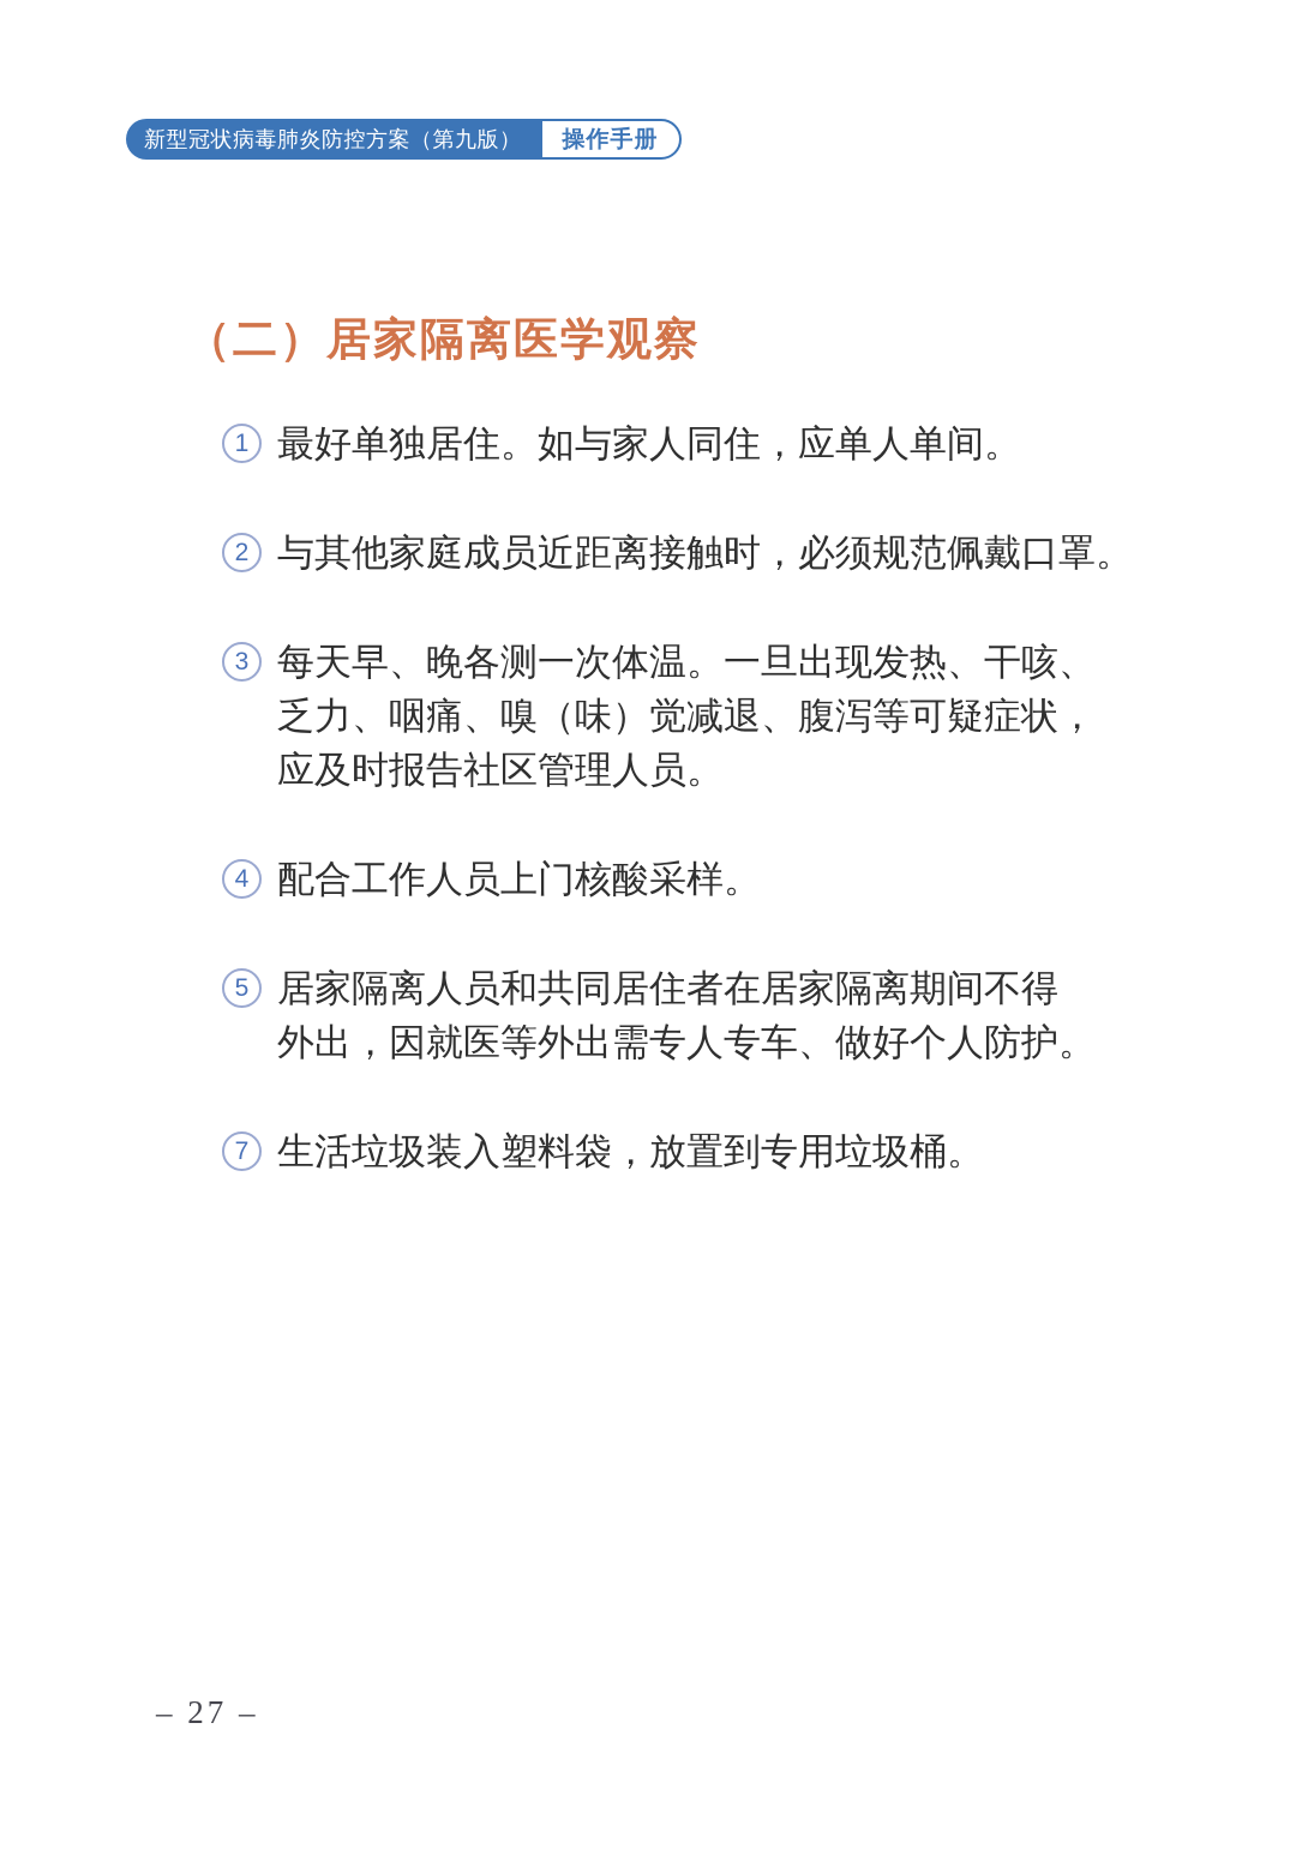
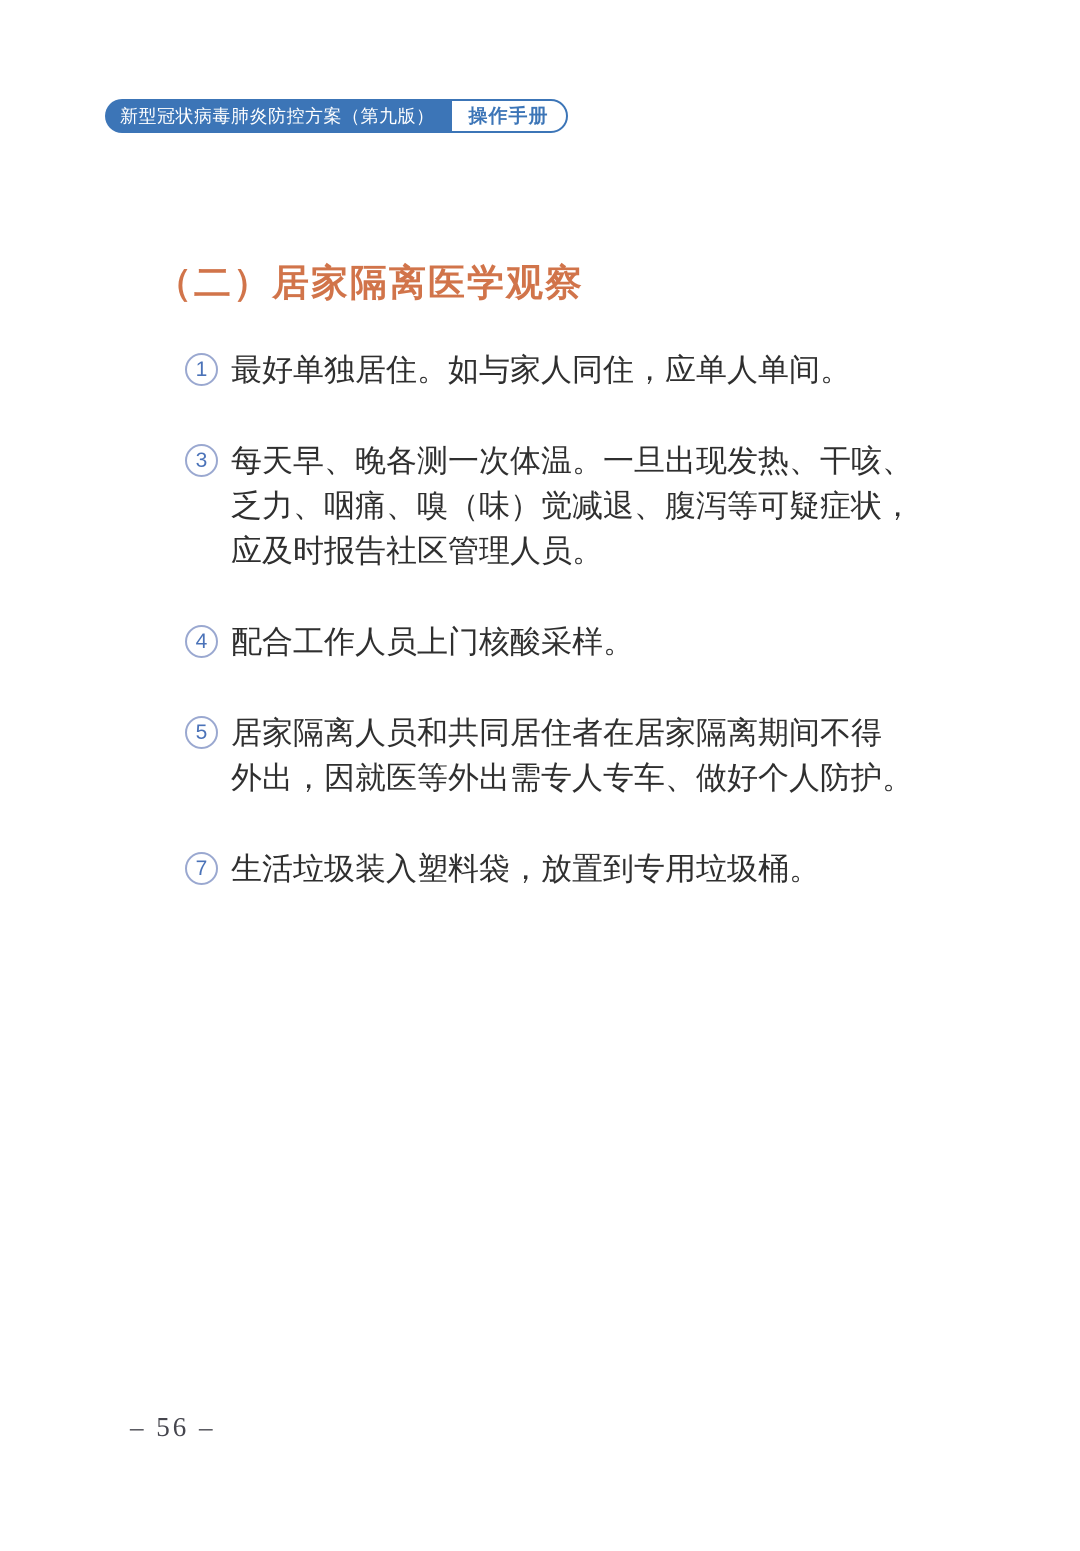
  新型冠状病毒肺炎防控方案（第九版）
  操作手册
  （二）居家隔离医学观察
  1
  最好单独居住。如与家人同住，应单人单间。
- 2
- 与其他家庭成员近距离接触时，必须规范佩戴口罩。
  3
  每天早、晚各测一次体温。一旦出现发热、干咳、
  乏力、咽痛、嗅（味）觉减退、腹泻等可疑症状，
  应及时报告社区管理人员。
  4
  配合工作人员上门核酸采样。
  5
  居家隔离人员和共同居住者在居家隔离期间不得
  外出，因就医等外出需专人专车、做好个人防护。
  7
  生活垃圾装入塑料袋，放置到专用垃圾桶。
- – 27 –
+ – 56 –
